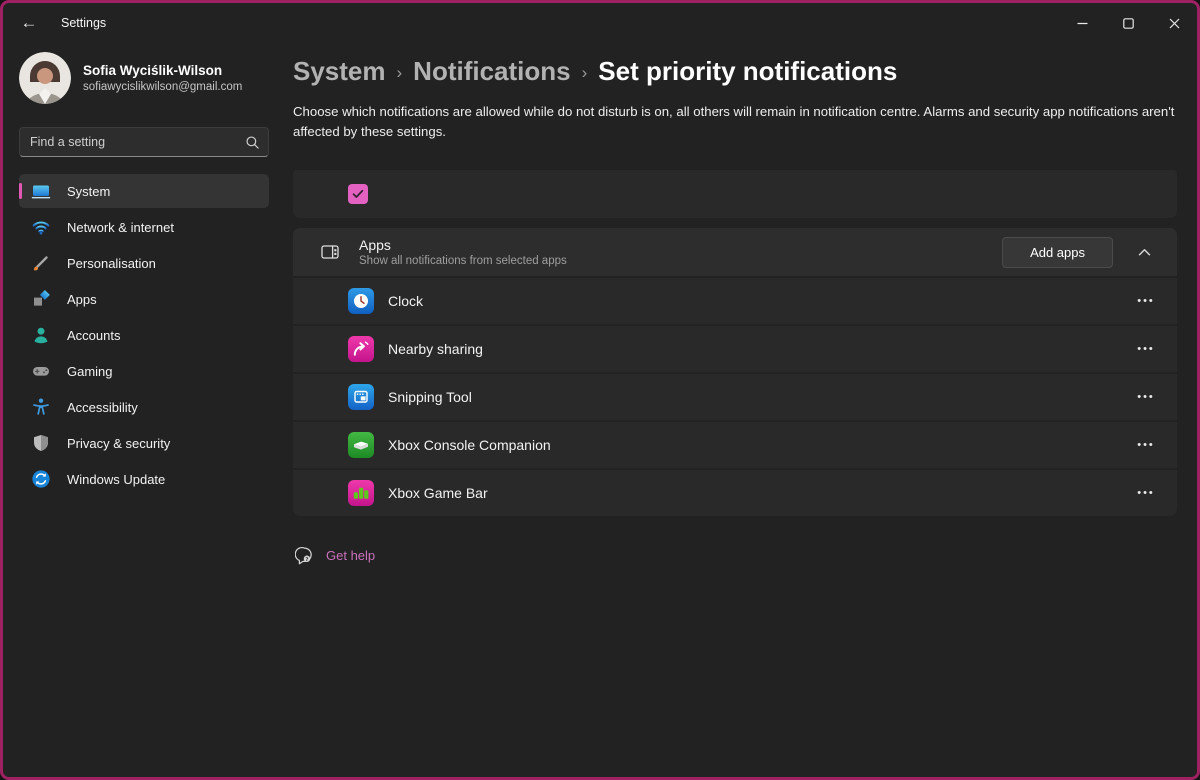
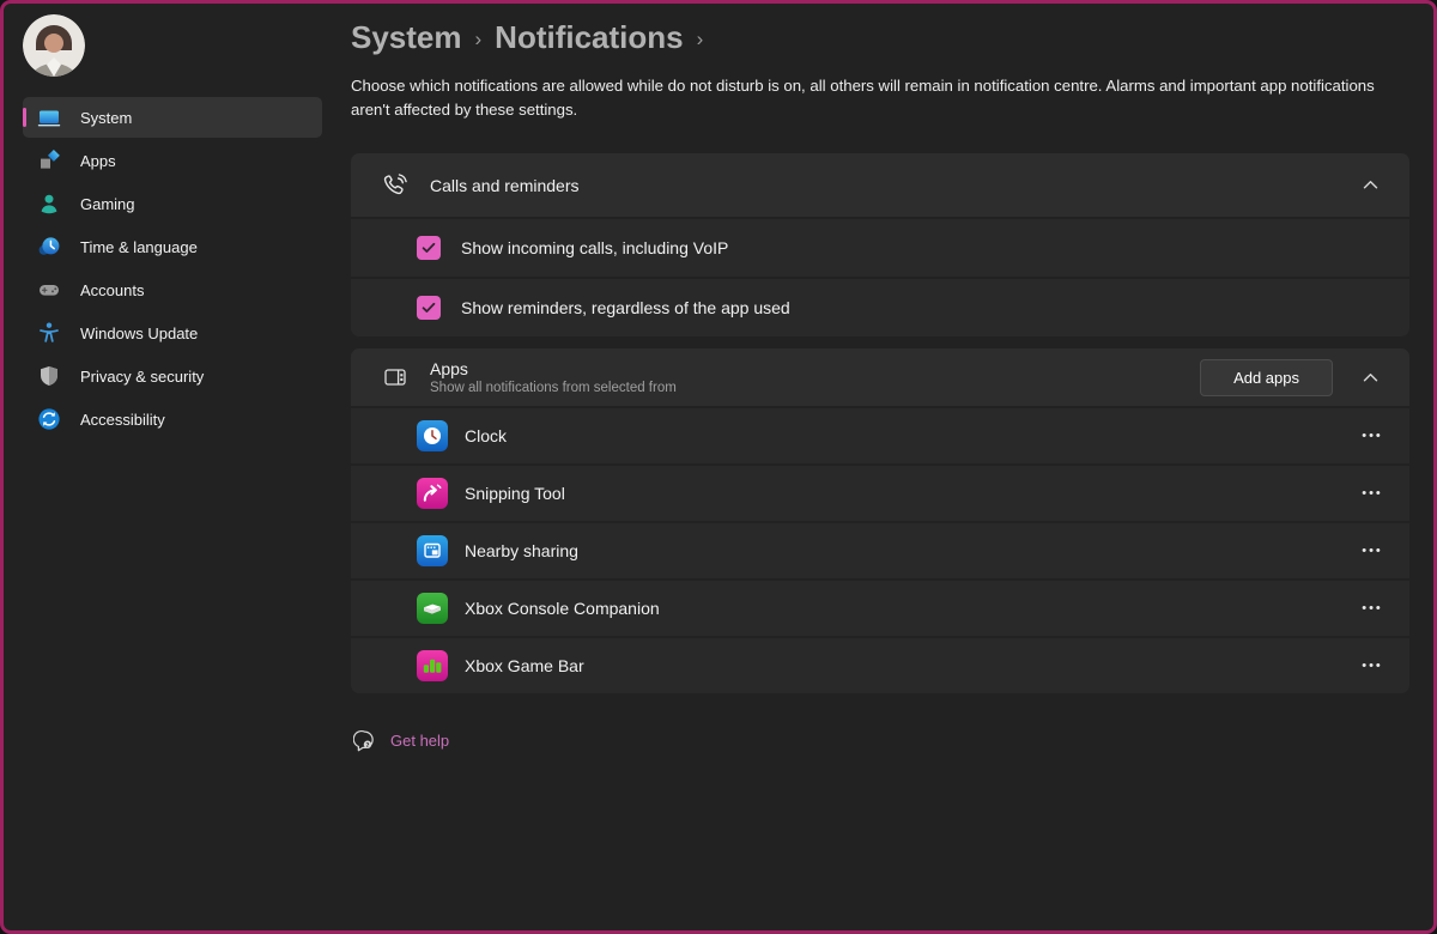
- ←
- Settings
- Sofia Wyciślik-Wilson
- sofiawycislikwilson@gmail.com
- Find a setting
  System
- Network & internet
- Personalisation
  Apps
- Accounts
+ Gaming
+ Time & language
- Gaming
+ Accounts
- Accessibility
+ Windows Update
  Privacy & security
- Windows Update
+ Accessibility
  System
  ›
  Notifications
  ›
- Set priority notifications
- Choose which notifications are allowed while do not disturb is on, all others will remain in notification centre. Alarms and security app notifications aren't affected by these settings.
+ Choose which notifications are allowed while do not disturb is on, all others will remain in notification centre. Alarms and important app notifications aren't affected by these settings.
+ Calls and reminders
+ Show incoming calls, including VoIP
+ Show reminders, regardless of the app used
  Apps
- Show all notifications from selected apps
+ Show all notifications from selected from
  Add apps
  Clock
  •••
- Nearby sharing
+ Snipping Tool
  •••
- Snipping Tool
+ Nearby sharing
  •••
  Xbox Console Companion
  •••
  Xbox Game Bar
  •••
  Get help
